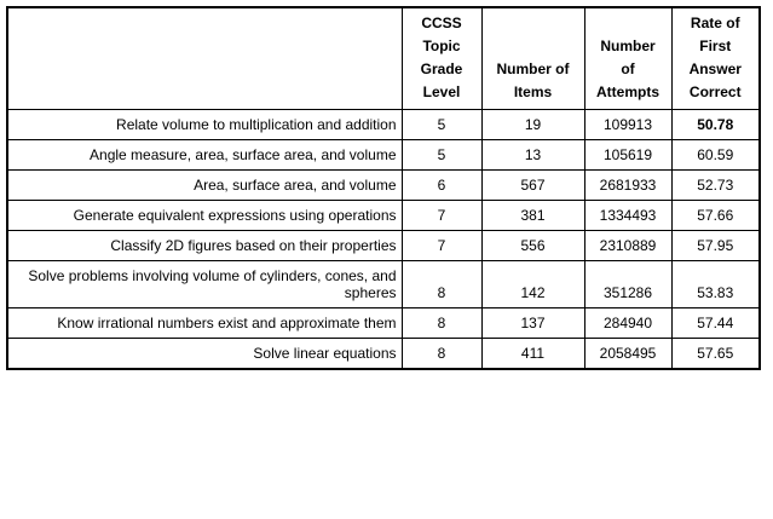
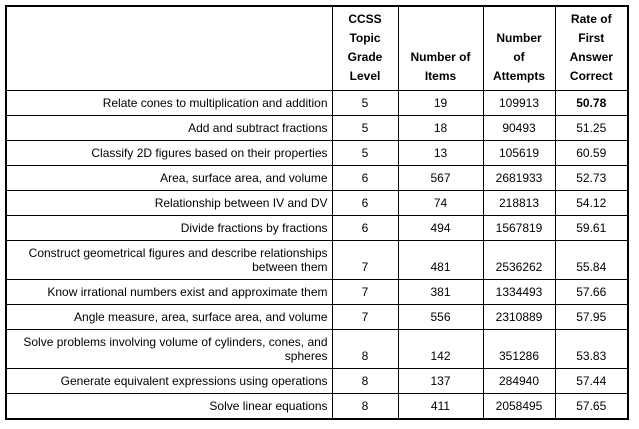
  	CCSS Topic Grade Level	Number of Items	Number of Attempts	Rate of First Answer Correct
- Relate volume to multiplication and addition	5	19	109913	50.78
+ Relate cones to multiplication and addition	5	19	109913	50.78
+ Add and subtract fractions	5	18	90493	51.25
- Angle measure, area, surface area, and volume	5	13	105619	60.59
+ Classify 2D figures based on their properties	5	13	105619	60.59
  Area, surface area, and volume	6	567	2681933	52.73
+ Relationship between IV and DV	6	74	218813	54.12
+ Divide fractions by fractions	6	494	1567819	59.61
+ Construct geometrical figures and describe relationships between them	7	481	2536262	55.84
- Generate equivalent expressions using operations	7	381	1334493	57.66
+ Know irrational numbers exist and approximate them	7	381	1334493	57.66
- Classify 2D figures based on their properties	7	556	2310889	57.95
+ Angle measure, area, surface area, and volume	7	556	2310889	57.95
  Solve problems involving volume of cylinders, cones, and spheres	8	142	351286	53.83
- Know irrational numbers exist and approximate them	8	137	284940	57.44
+ Generate equivalent expressions using operations	8	137	284940	57.44
  Solve linear equations	8	411	2058495	57.65
